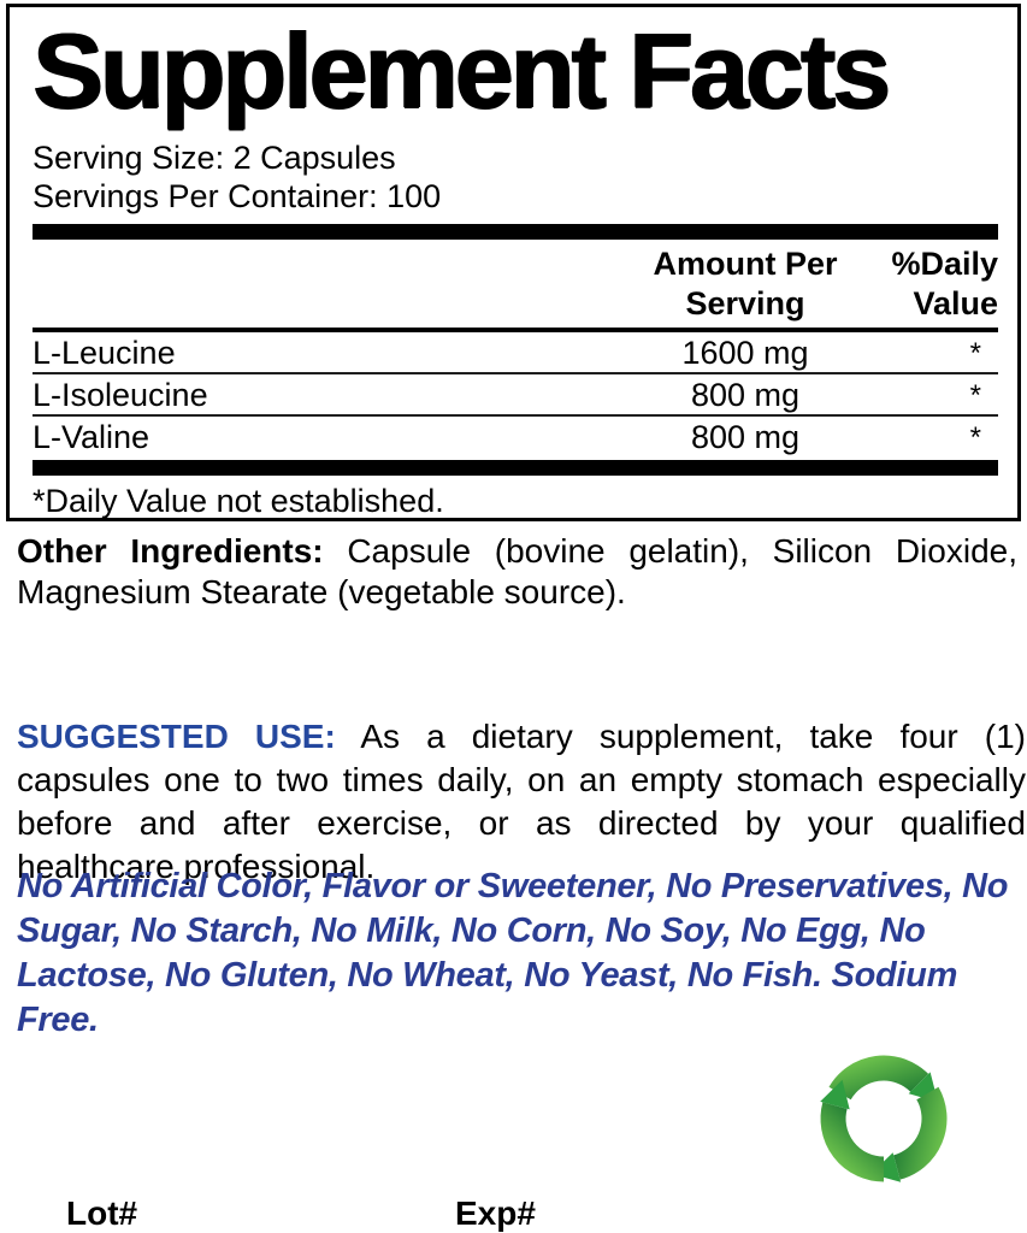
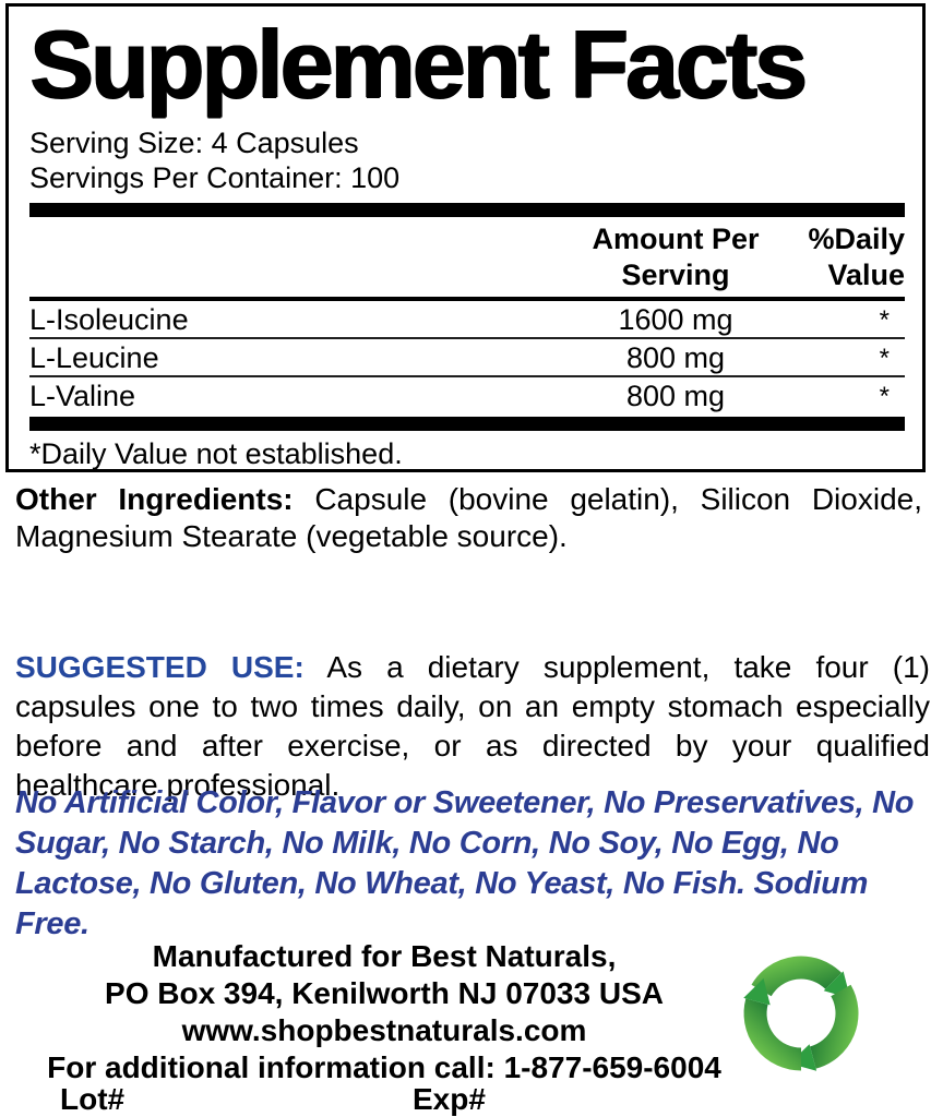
  Supplement Facts
- Serving Size: 2 Capsules
+ Serving Size: 4 Capsules
  Servings Per Container: 100
  Amount Per
  Serving
  %Daily
  Value
- L-Leucine
+ L-Isoleucine
  1600 mg
  *
- L-Isoleucine
+ L-Leucine
  800 mg
  *
  L-Valine
  800 mg
  *
  *Daily Value not established.
  Other Ingredients: Capsule (bovine gelatin), Silicon Dioxide, Magnesium Stearate (vegetable source).
  SUGGESTED USE: As a dietary supplement, take four (1) capsules one to two times daily, on an empty stomach especially before and after exercise, or as directed by your qualified healthcare professional.
  No Artificial Color, Flavor or Sweetener, No Preservatives, No Sugar, No Starch, No Milk, No Corn, No Soy, No Egg, No Lactose, No Gluten, No Wheat, No Yeast, No Fish. Sodium Free.
+ Manufactured for Best Naturals,
+ PO Box 394, Kenilworth NJ 07033 USA
+ www.shopbestnaturals.com
+ For additional information call: 1-877-659-6004
  Lot#
  Exp#
